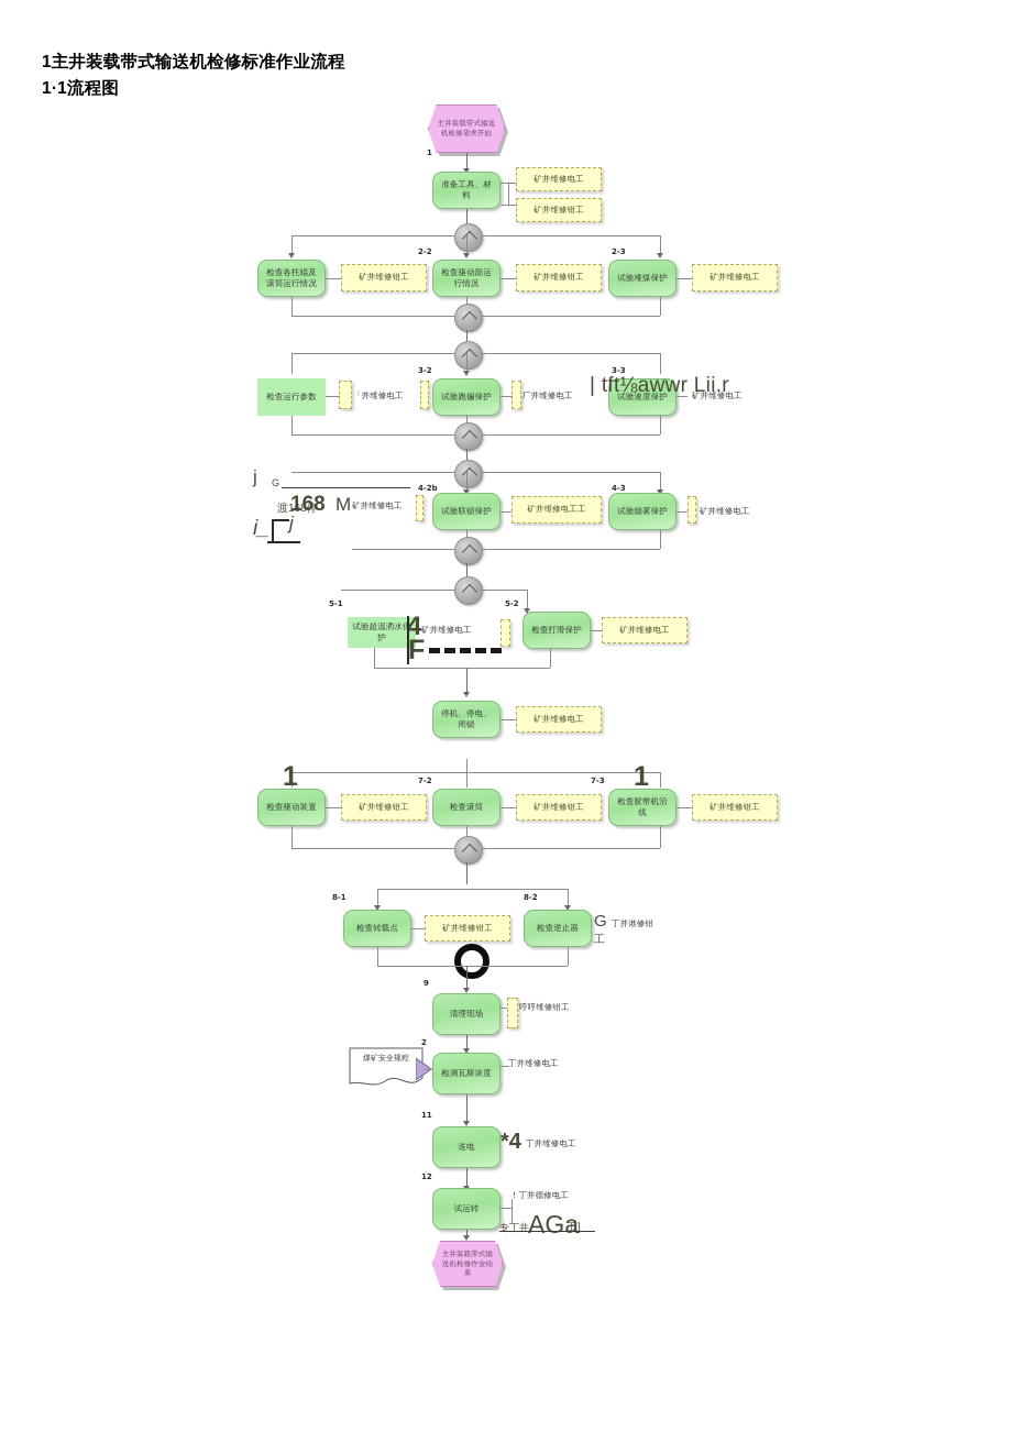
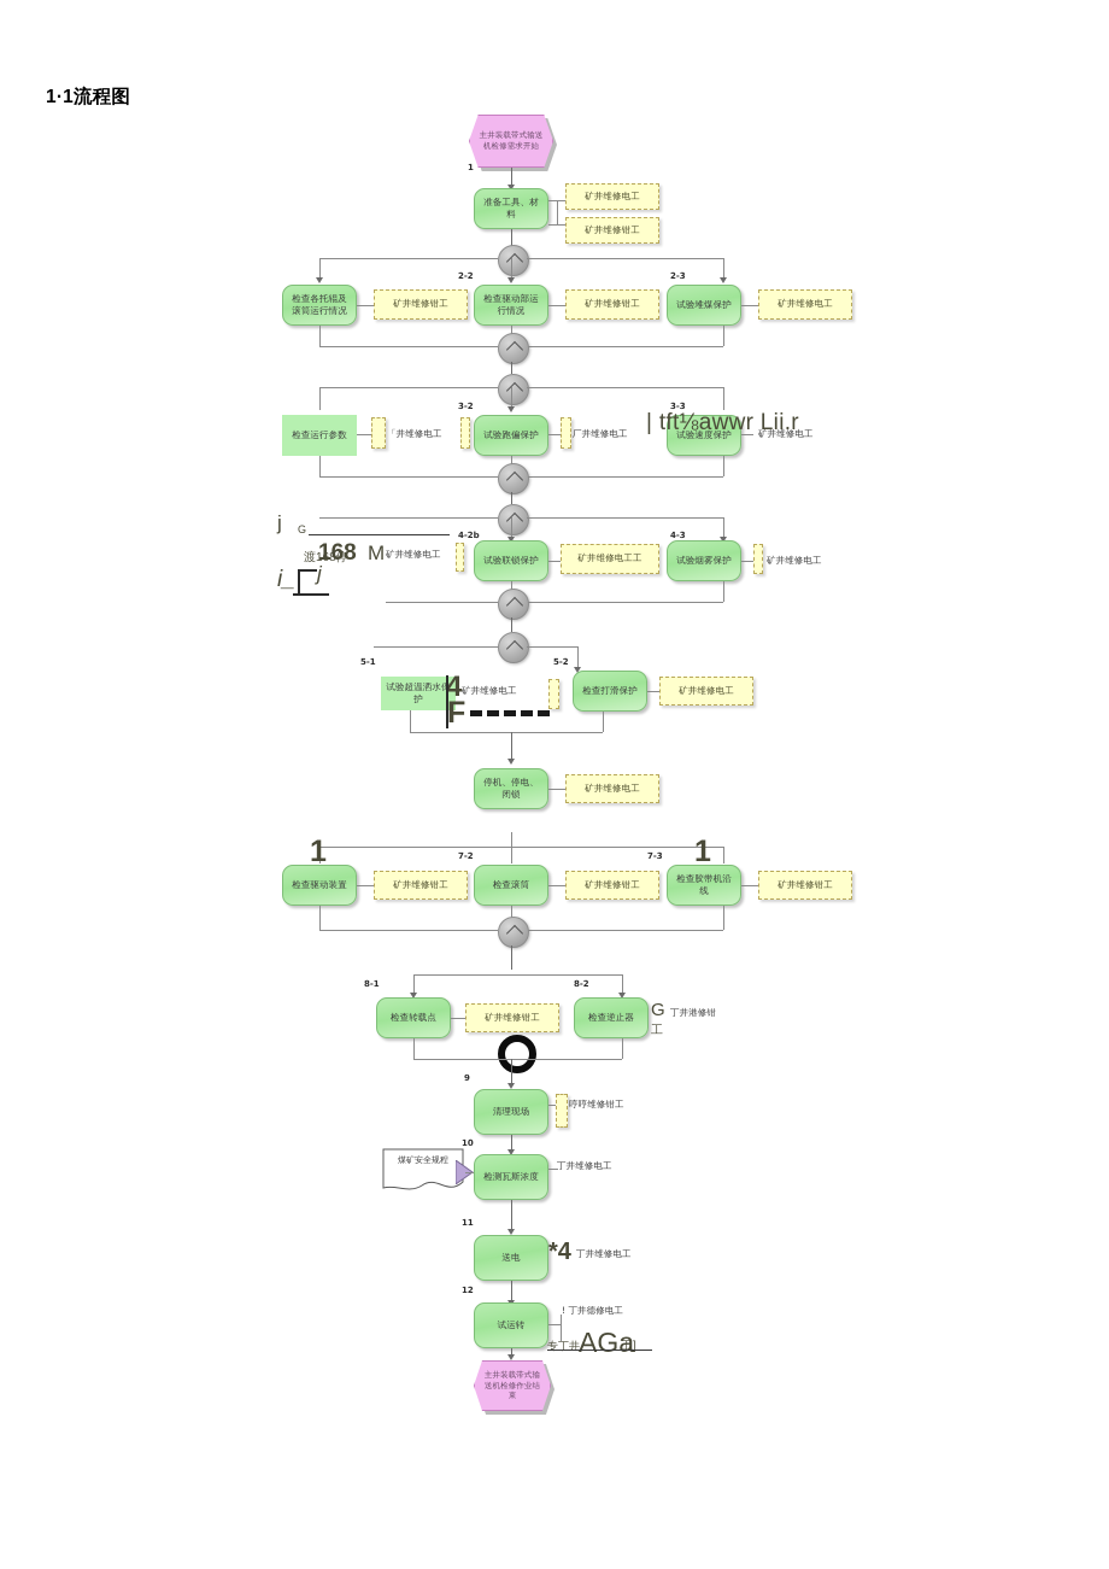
- 1主井装载带式输送机检修标准作业流程
  1·1流程图
  主井装载带式输送机检修需求开始
  1
  准备工具、材料
  矿井维修电工
  矿井维修钳工
  2-2
  2-3
  检查各托辊及滚筒运行情况
  矿井维修钳工
  检查驱动部运行情况
  矿井维修钳工
  试验堆煤保护
  矿井维修电工
  3-2
  3-3
  检查运行参数
  「井维修电工
  试验跑偏保护
  厂井维修电工
  试验速度保护
  矿井维修电工
  | tft⅛awwr Lii.r
  4-2b
  4-3
  j
  G
  渡168停
  168
  M
  矿井维修电工
  i_
  j
  试验联锁保护
  矿井维修电工工
  试验烟雾保护
  矿井维修电工
  5-1
  5-2
  试验超温洒水护
  矿井维修电工
  检查打滑保护
  矿井维修电工
  4
  F
  停机、停电、闭锁
  矿井维修电工
  7-2
  7-3
  检查驱动装置
  矿井维修钳工
  检查滚筒
  矿井维修钳工
  检查胶带机沿线
  矿井维修钳工
  1
  1
  8-1
  8-2
  检查转载点
  矿井维修钳工
  检查逆止器
  G
  丁井港修钳
  工
  9
  清理现场
  哼哼维修钳工
- 2
+ 10
  煤矿安全规程
  检测瓦斯浓度
  丁井维修电工
  11
  送电
  *4
  丁井维修电工
  12
  试运转
  ! 丁井德修电工
  专丁井
  AGa
  工]
  主井装载带式输送机检修作业结束
